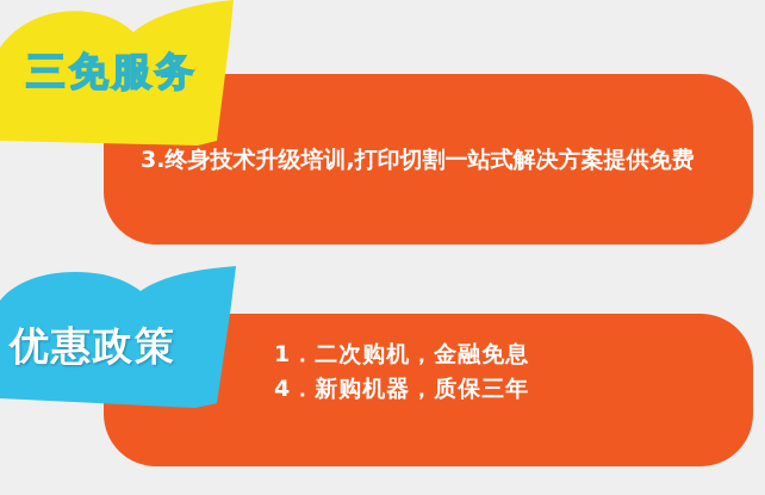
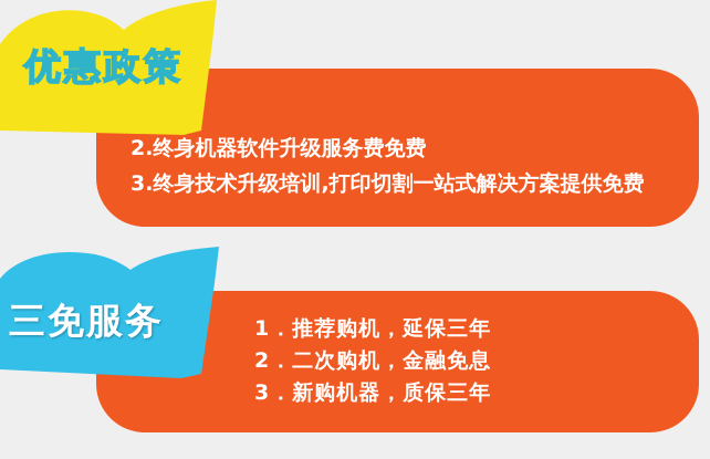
- 三免服务
+ 优惠政策
+ 2.终身机器软件升级服务费免费
  3.终身技术升级培训,打印切割一站式解决方案提供免费
- 优惠政策
+ 三免服务
+ 1．推荐购机，延保三年
- 1．二次购机，金融免息
+ 2．二次购机，金融免息
- 4．新购机器，质保三年
+ 3．新购机器，质保三年
